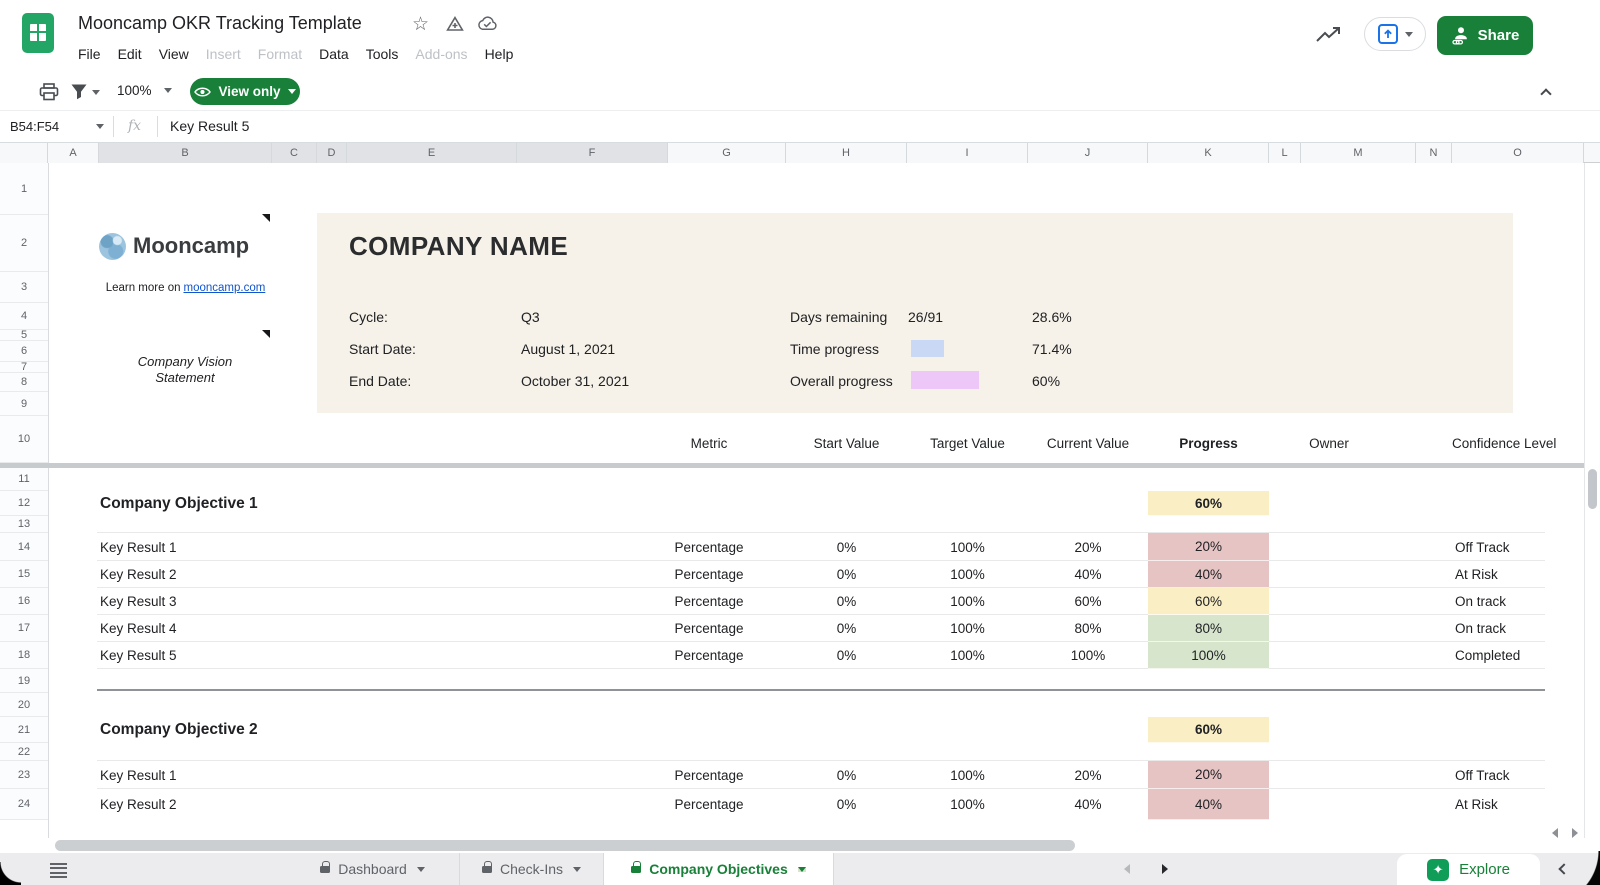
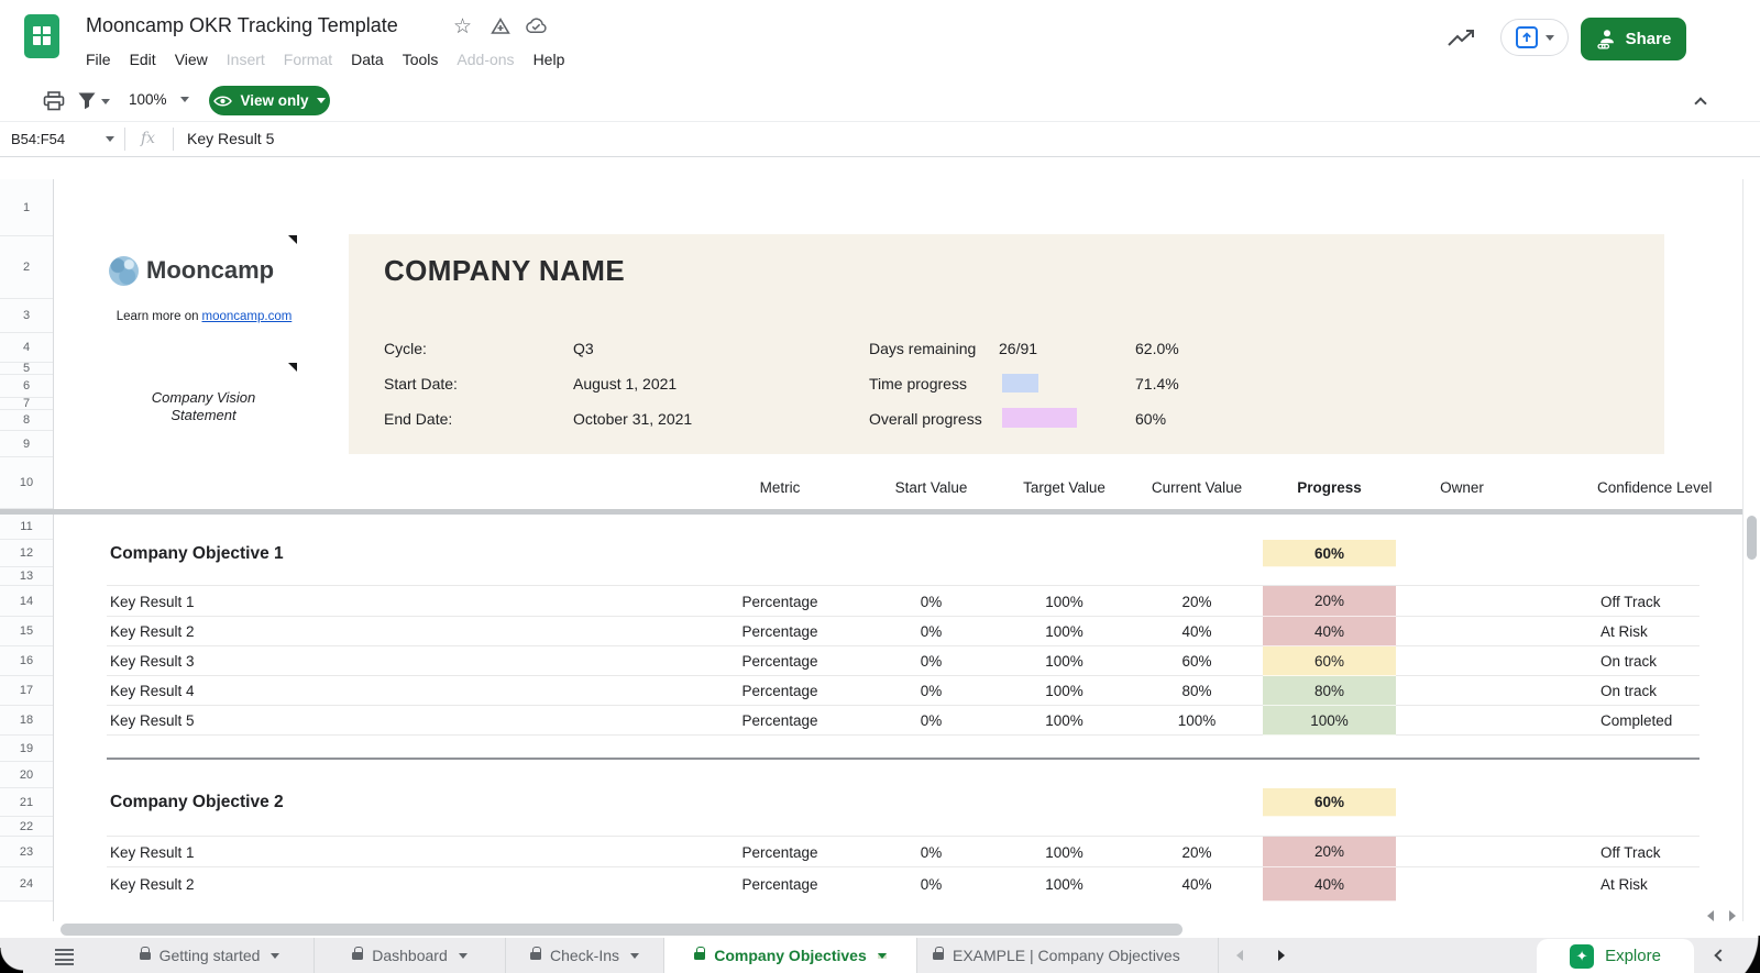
  Mooncamp OKR Tracking Template
  ☆
  File
  Edit
  View
  Insert
  Format
  Data
  Tools
  Add-ons
  Help
  Share
  100%
  View only
  B54:F54
  fx
  Key Result 5
- A
- B
- C
- D
- E
- F
- G
- H
- I
- J
- K
- L
- M
- N
- O
  Mooncamp
  Learn more on
  mooncamp.com
  Company Vision
  Statement
  COMPANY NAME
  Cycle:
  Q3
  Start Date:
  August 1, 2021
  End Date:
  October 31, 2021
  Days remaining
  26/91
- 28.6%
+ 62.0%
  Time progress
  71.4%
  Overall progress
  60%
  Metric
  Start Value
  Target Value
  Current Value
  Progress
  Owner
  Confidence Level
  1
  2
  3
  4
  5
  6
  7
  8
  9
  10
  11
  12
  13
  14
  15
  16
  17
  18
  19
  20
  21
  22
  23
  24
  Company Objective 1
  60%
  Company Objective 2
  60%
  Key Result 1
  Percentage
  0%
  100%
  20%
  20%
  Off Track
  Key Result 2
  Percentage
  0%
  100%
  40%
  40%
  At Risk
  Key Result 3
  Percentage
  0%
  100%
  60%
  60%
  On track
  Key Result 4
  Percentage
  0%
  100%
  80%
  80%
  On track
  Key Result 5
  Percentage
  0%
  100%
  100%
  100%
  Completed
  Key Result 1
  Percentage
  0%
  100%
  20%
  20%
  Off Track
  Key Result 2
  Percentage
  0%
  100%
  40%
  40%
  At Risk
+ Getting started
  Dashboard
  Check-Ins
  Company Objectives
+ EXAMPLE | Company Objectives
  ✦
  Explore
